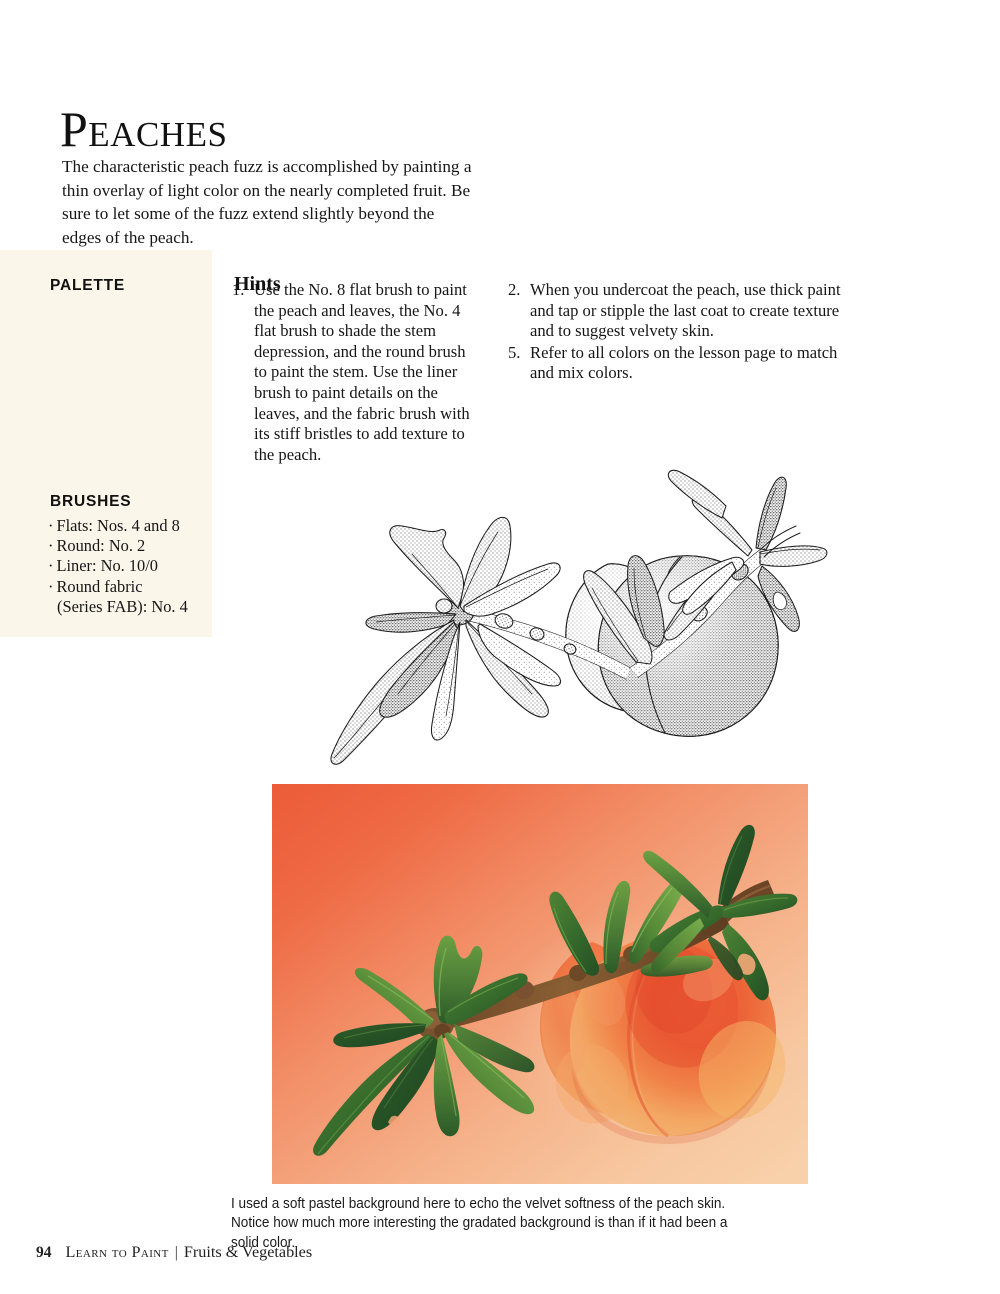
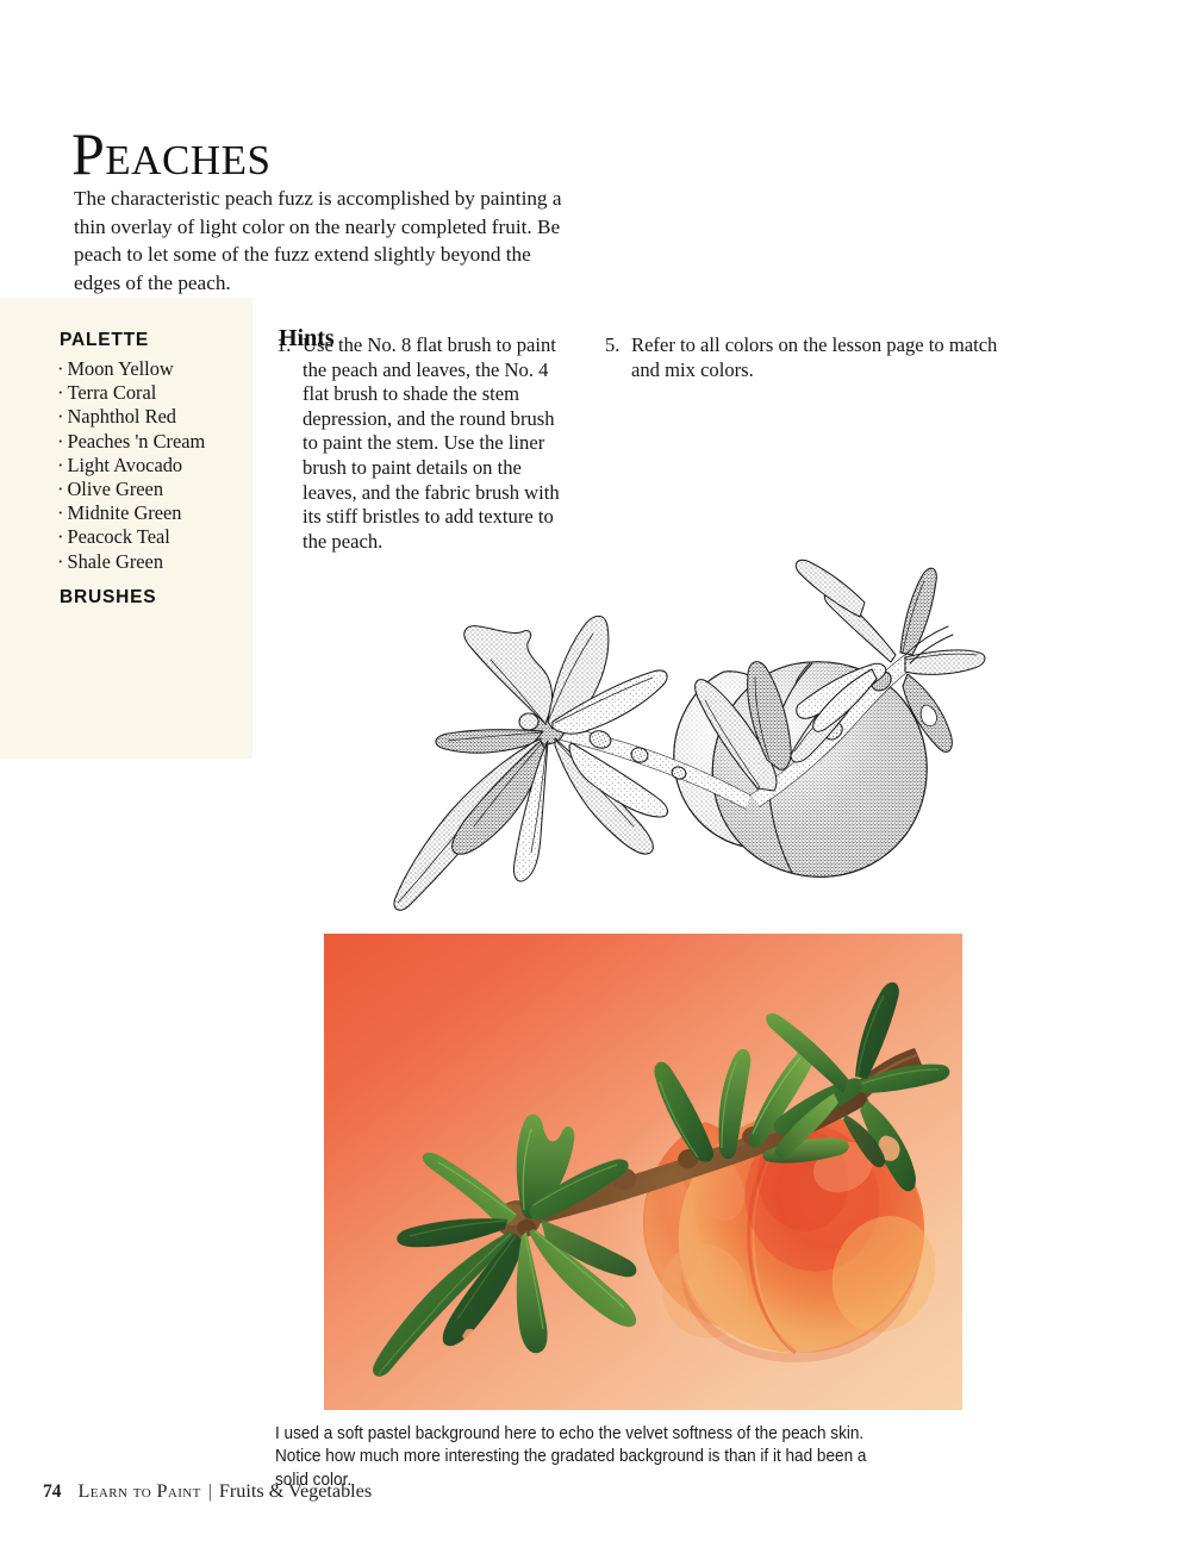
  Peaches
- The characteristic peach fuzz is accomplished by painting a thin overlay of light color on the nearly completed fruit. Be sure to let some of the fuzz extend slightly beyond the edges of the peach.
+ The characteristic peach fuzz is accomplished by painting a thin overlay of light color on the nearly completed fruit. Be peach to let some of the fuzz extend slightly beyond the edges of the peach.
  PALETTE
+ · Moon Yellow
+ · Terra Coral
+ · Naphthol Red
+ · Peaches 'n Cream
+ · Light Avocado
+ · Olive Green
+ · Midnite Green
+ · Peacock Teal
+ · Shale Green
  BRUSHES
- · Flats: Nos. 4 and 8
- · Round: No. 2
- · Liner: No. 10/0
- · Round fabric
- (Series FAB): No. 4
  Hints
  1.
  Use the No. 8 flat brush to paint the peach and leaves, the No. 4 flat brush to shade the stem depression, and the round brush to paint the stem. Use the liner brush to paint details on the leaves, and the fabric brush with its stiff bristles to add texture to the peach.
- 2.
- When you undercoat the peach, use thick paint and tap or stipple the last coat to create texture and to suggest velvety skin.
  5.
  Refer to all colors on the lesson page to match and mix colors.
  I used a soft pastel background here to echo the velvet softness of the peach skin. Notice how much more interesting the gradated background is than if it had been a solid color.
- 94
+ 74
  Learn to Paint
  |
  Fruits & Vegetables
